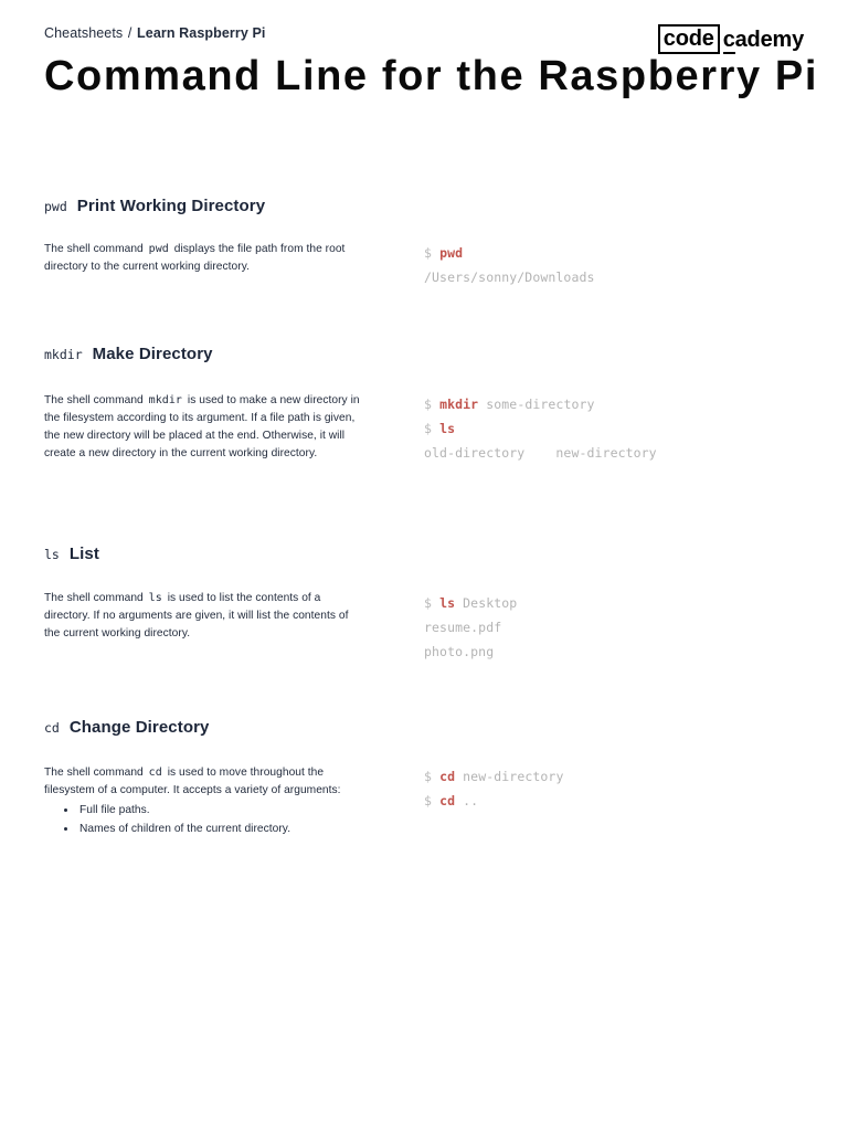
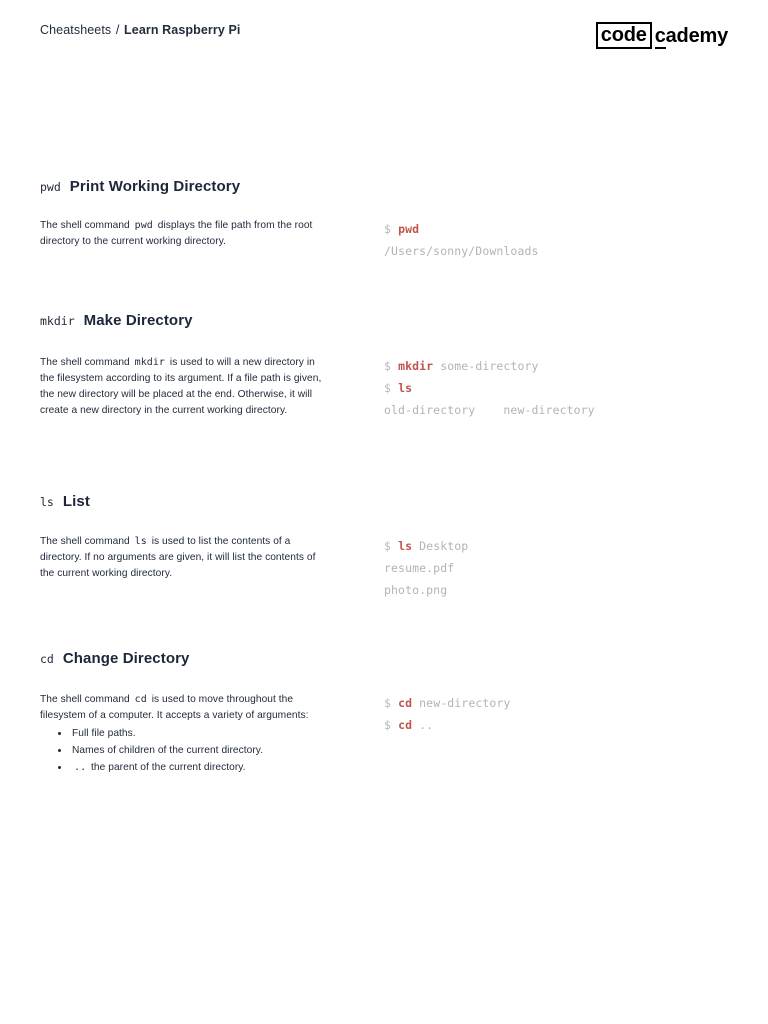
  Cheatsheets / Learn Raspberry Pi
- Command Line for the Raspberry Pi
  code
  cademy
  pwd
  Print Working Directory
  The shell command pwd displays the file path from the root directory to the current working directory.
  $ pwd
  /Users/sonny/Downloads
  mkdir
  Make Directory
- The shell command mkdir is used to make a new directory in the filesystem according to its argument. If a file path is given, the new directory will be placed at the end. Otherwise, it will create a new directory in the current working directory.
+ The shell command mkdir is used to will a new directory in the filesystem according to its argument. If a file path is given, the new directory will be placed at the end. Otherwise, it will create a new directory in the current working directory.
  $ mkdir some-directory
  $ ls
  old-directory new-directory
  ls
  List
  The shell command ls is used to list the contents of a directory. If no arguments are given, it will list the contents of the current working directory.
  $ ls Desktop
  resume.pdf
  photo.png
  cd
  Change Directory
  The shell command cd is used to move throughout the filesystem of a computer. It accepts a variety of arguments:
  Full file paths.
  Names of children of the current directory.
+ .. the parent of the current directory.
  $ cd new-directory
  $ cd ..
